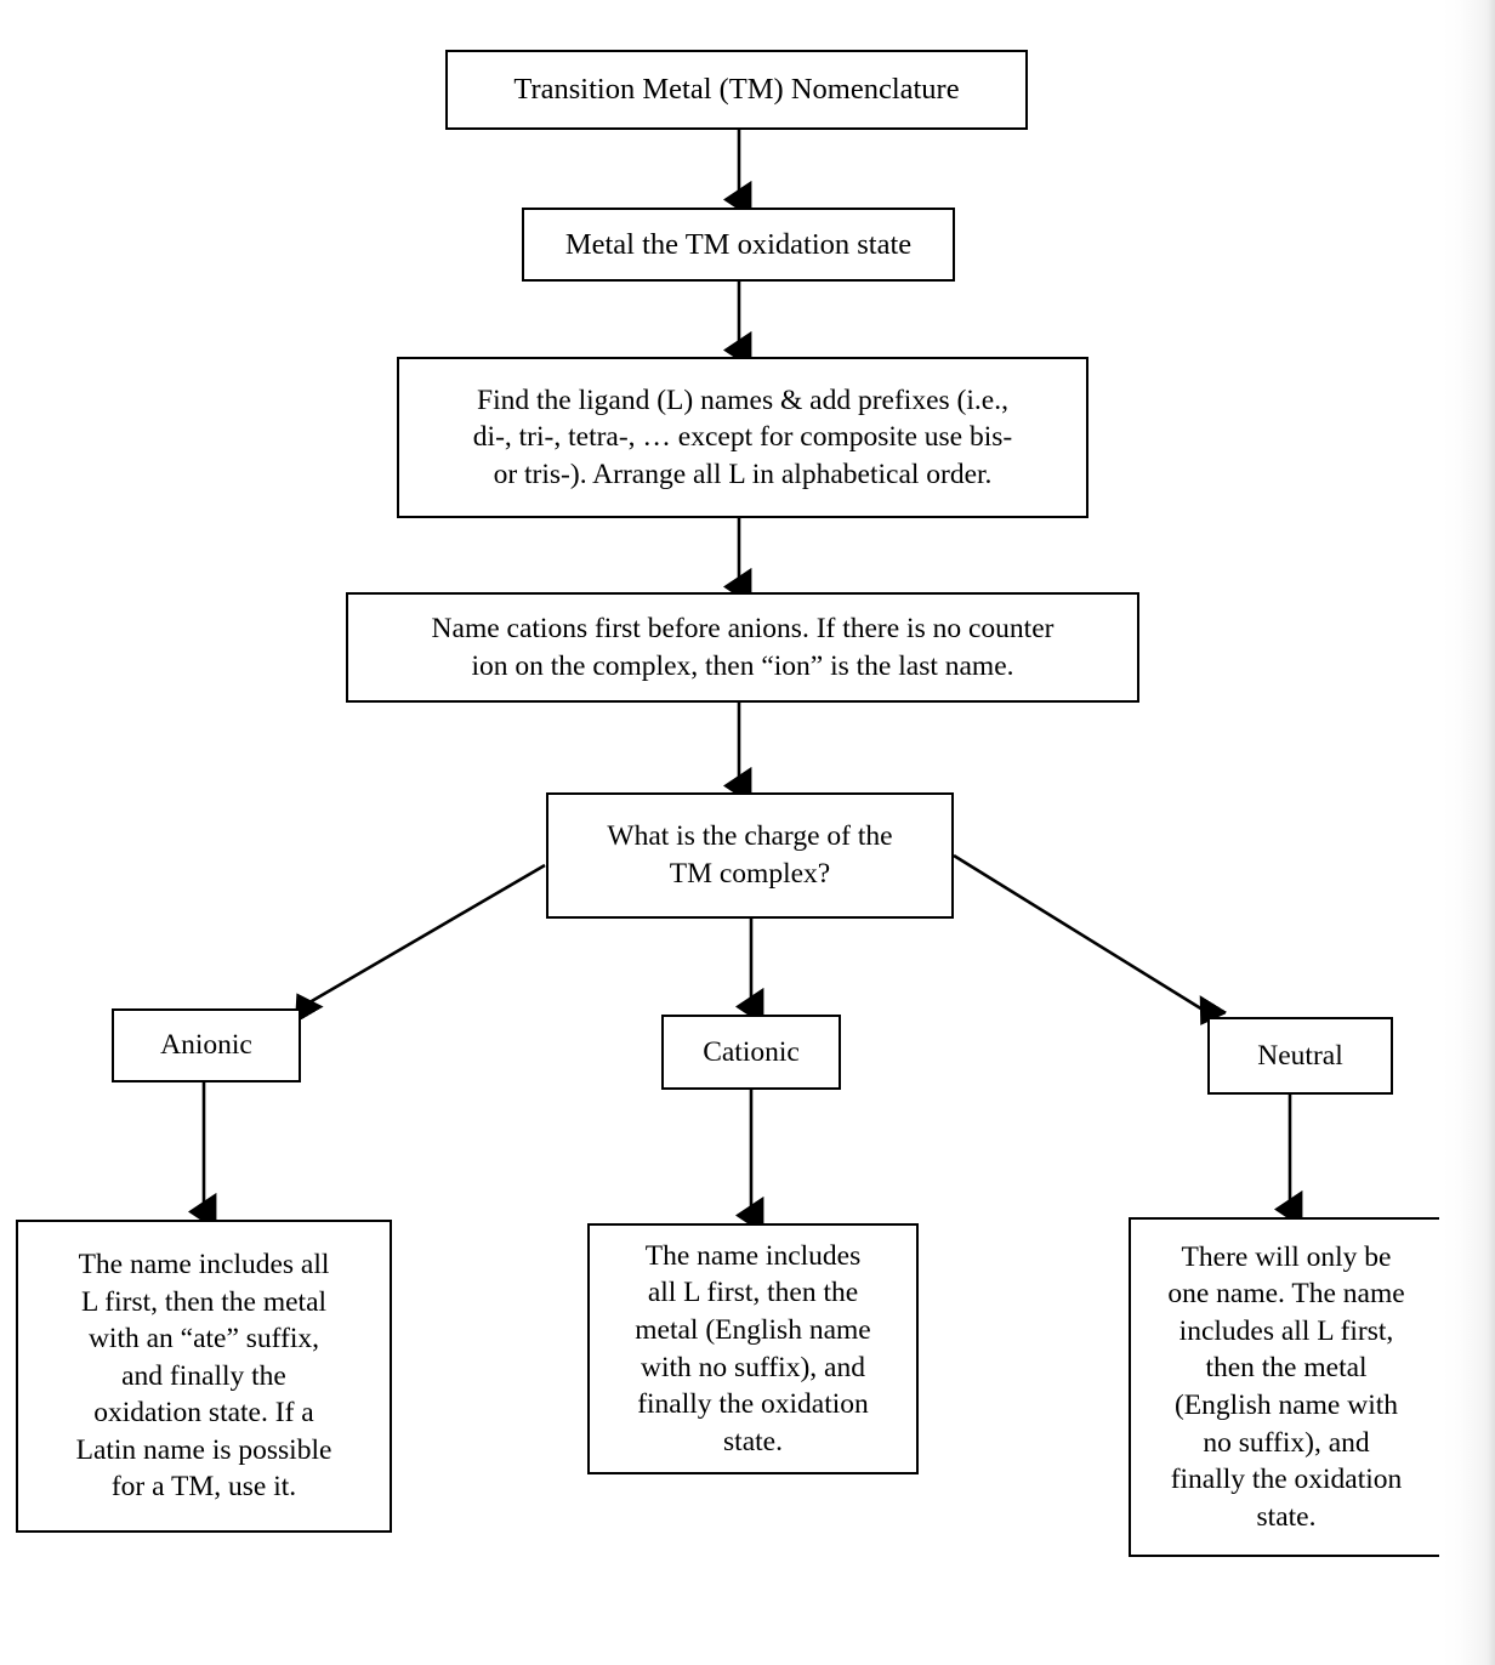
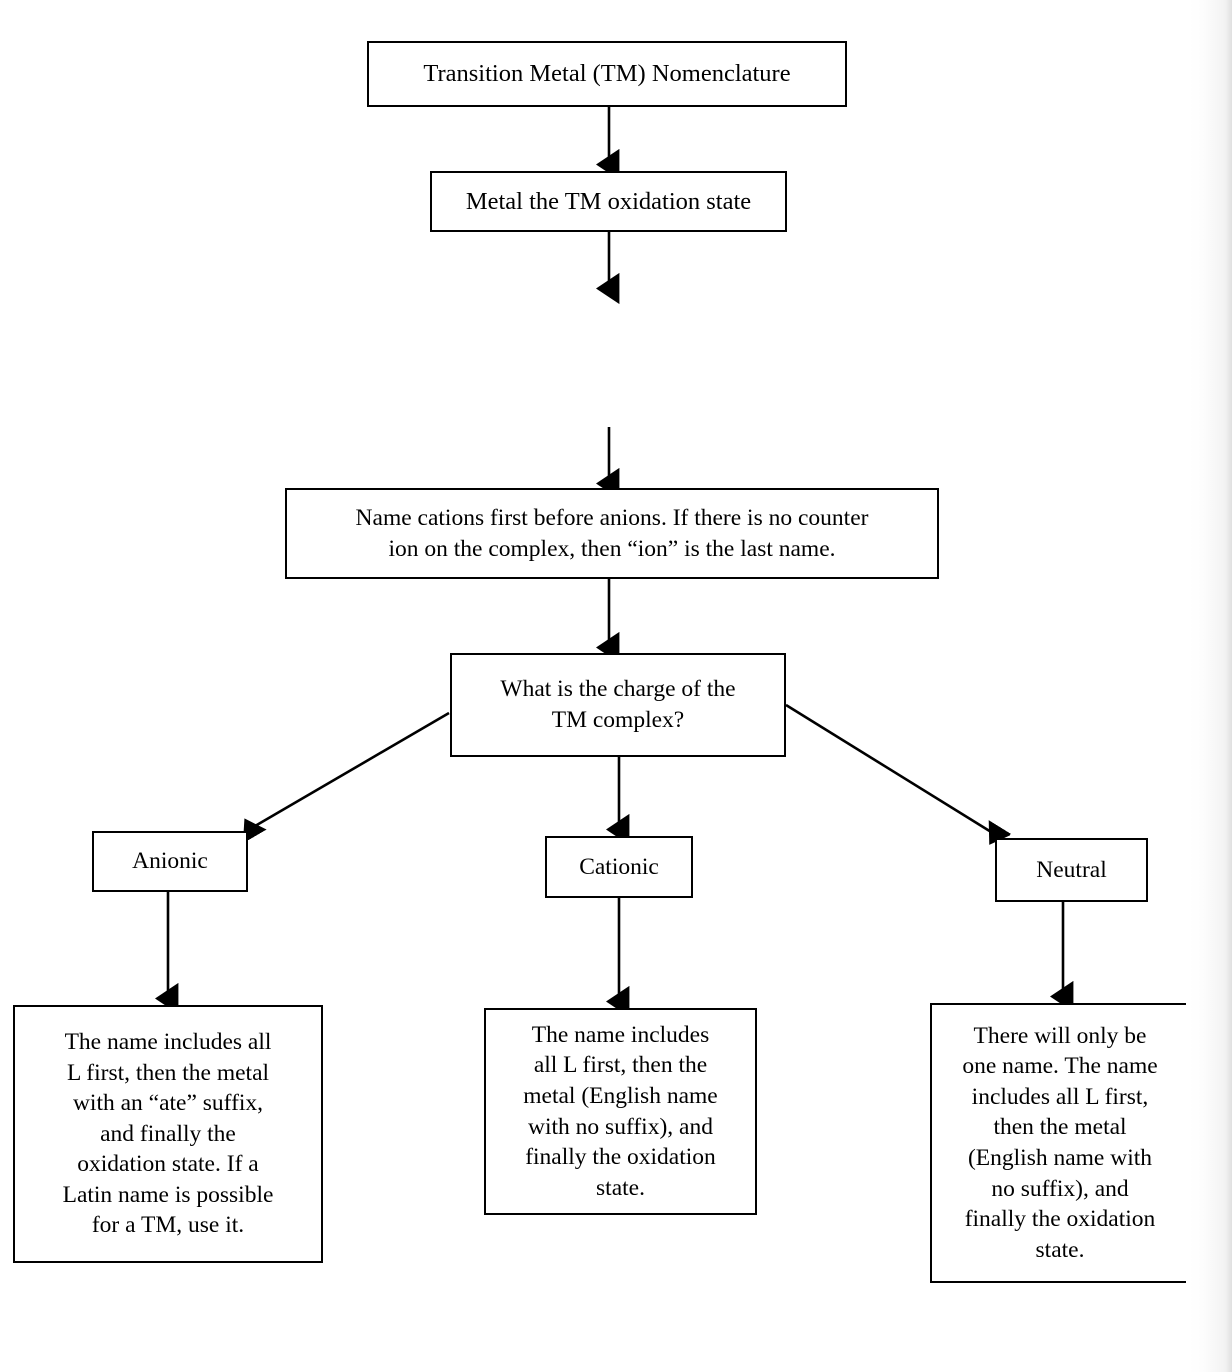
  Transition Metal (TM) Nomenclature
  Metal the TM oxidation state
- Find the ligand (L) names & add prefixes (i.e.,
- di-, tri-, tetra-, … except for composite use bis-
- or tris-). Arrange all L in alphabetical order.
  Name cations first before anions. If there is no counter
  ion on the complex, then “ion” is the last name.
  What is the charge of the
  TM complex?
  Anionic
  Cationic
  Neutral
  The name includes all
  L first, then the metal
  with an “ate” suffix,
  and finally the
  oxidation state. If a
  Latin name is possible
  for a TM, use it.
  The name includes
  all L first, then the
  metal (English name
  with no suffix), and
  finally the oxidation
  state.
  There will only be
  one name. The name
  includes all L first,
  then the metal
  (English name with
  no suffix), and
  finally the oxidation
  state.
